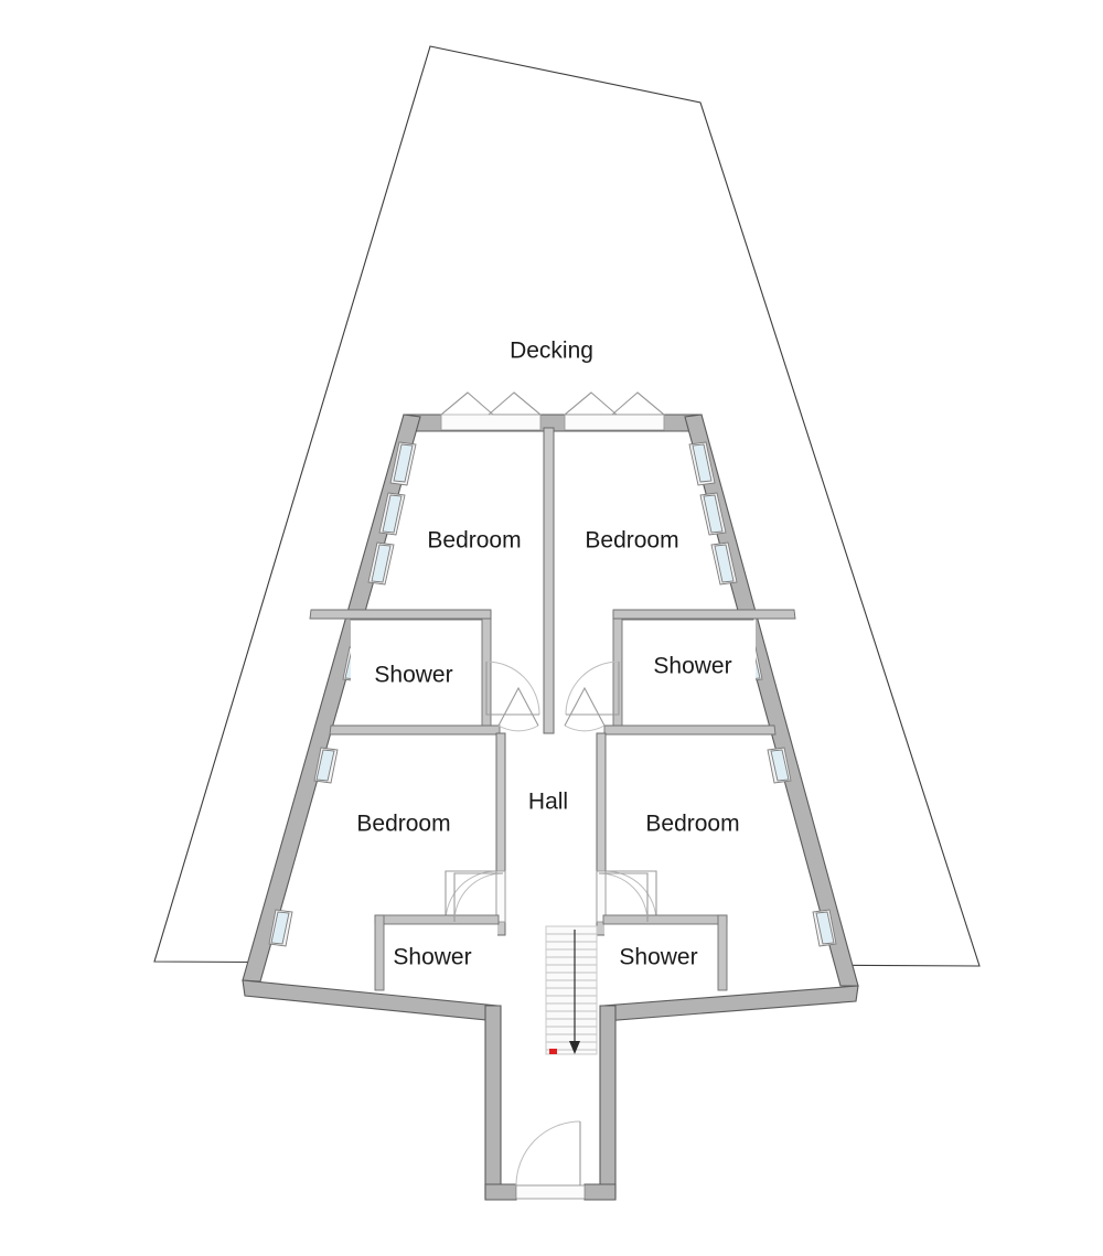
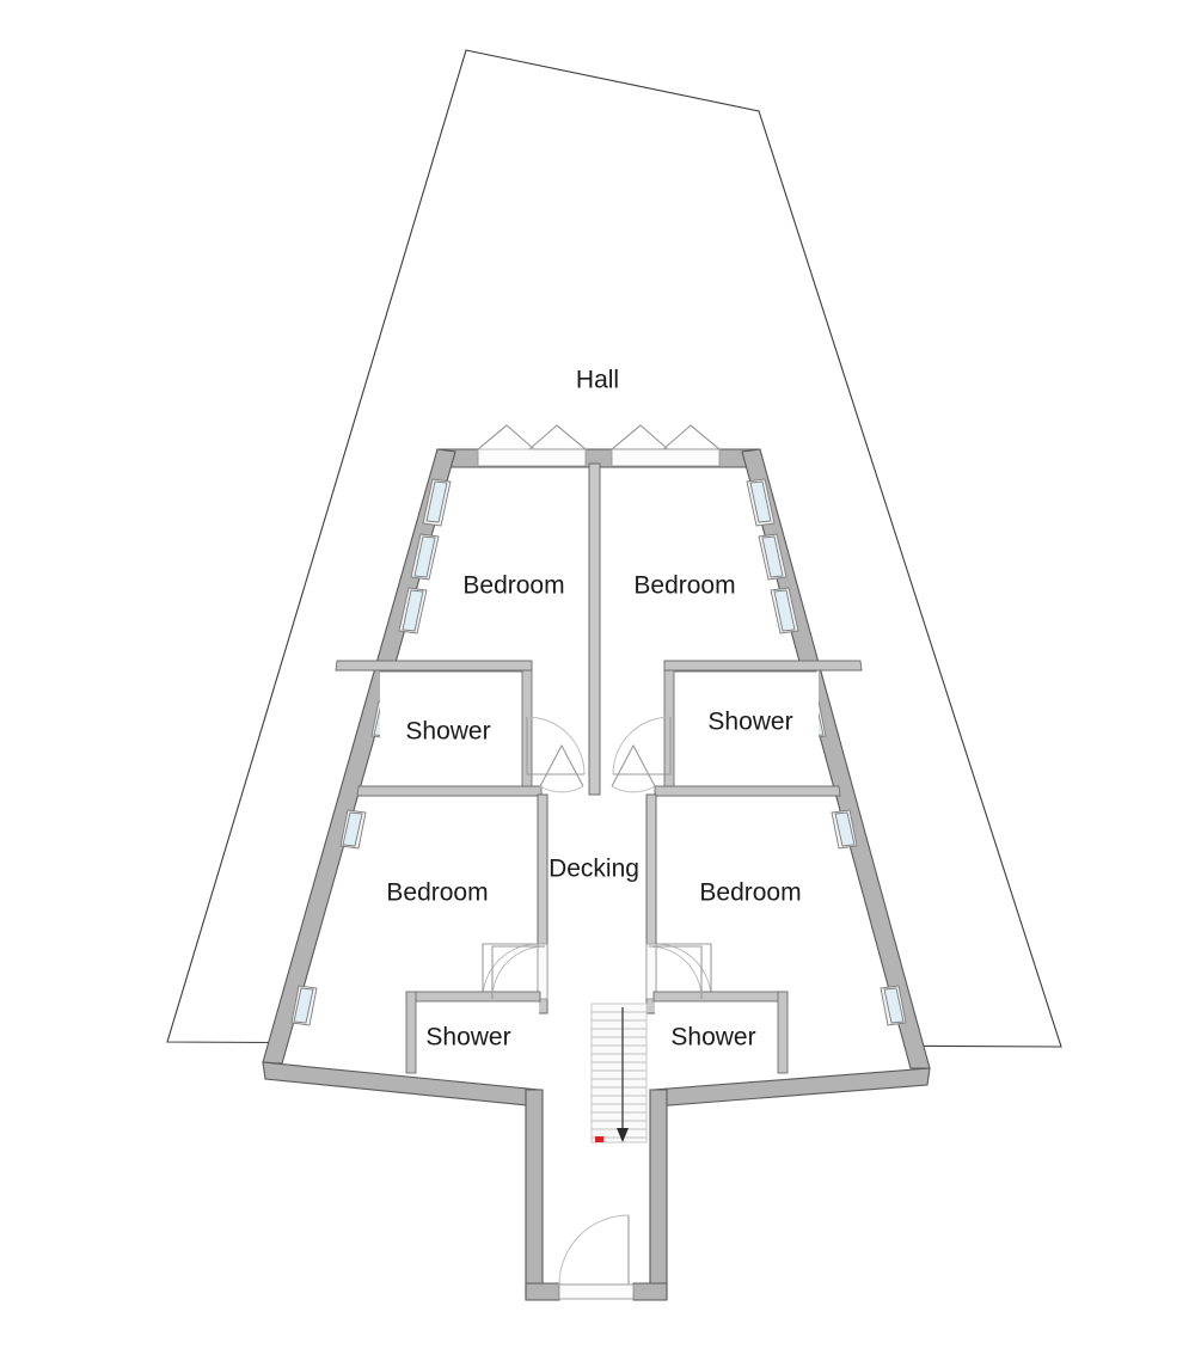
- Decking
+ Hall
  Bedroom
  Bedroom
  Shower
  Shower
  Bedroom
- Hall
+ Decking
  Bedroom
  Shower
  Shower
